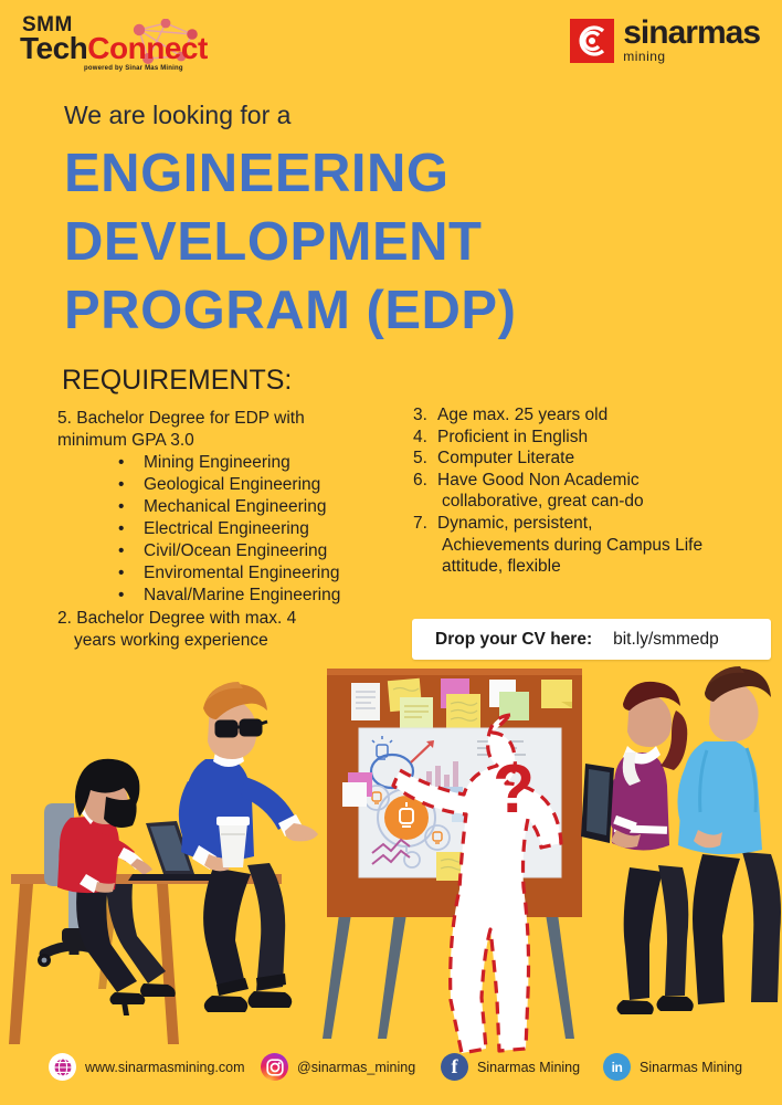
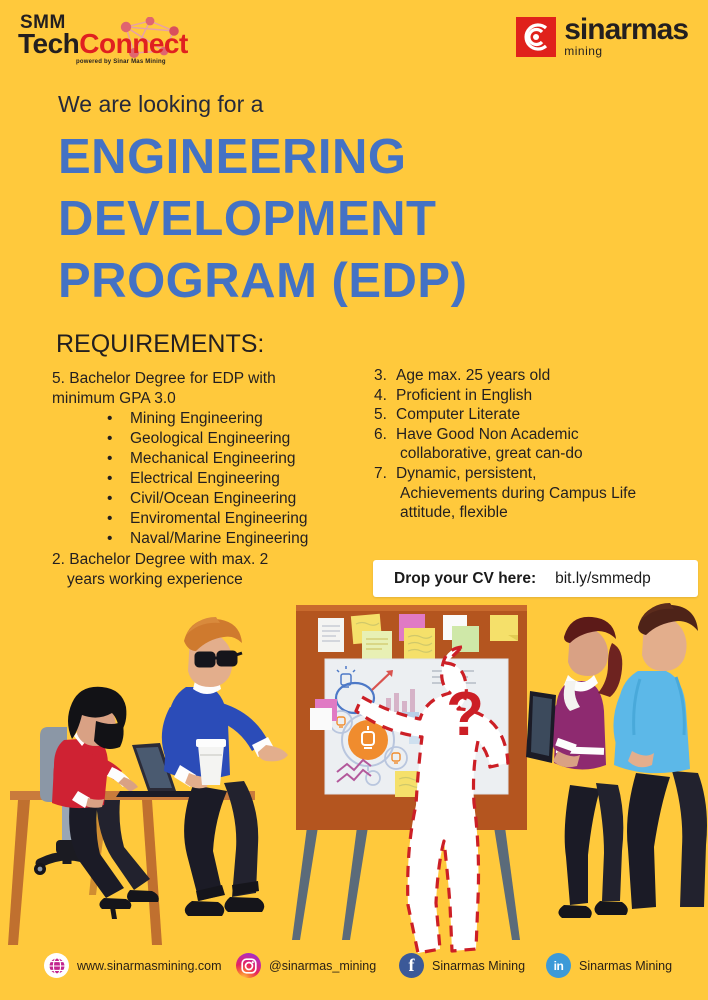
  SMM
  TechConnect
  sinarmas
  mining
  We are looking for a
  ENGINEERING
  DEVELOPMENT
  PROGRAM (EDP)
  REQUIREMENTS:
  5. Bachelor Degree for EDP with
  minimum GPA 3.0
  Mining Engineering
  Geological Engineering
  Mechanical Engineering
  Electrical Engineering
  Civil/Ocean Engineering
  Enviromental Engineering
  Naval/Marine Engineering
- 2. Bachelor Degree with max. 4
+ 2. Bachelor Degree with max. 2
  years working experience
  3.
  Age max. 25 years old
  4.
  Proficient in English
  5.
  Computer Literate
  6.
  Have Good Non Academic
  collaborative, great can-do
  7.
  Dynamic, persistent,
  Achievements during Campus Life
  attitude, flexible
  Drop your CV here:
  bit.ly/smmedp
  ?
  www.sinarmasmining.com
  @sinarmas_mining
  f
  Sinarmas Mining
  in
  Sinarmas Mining
